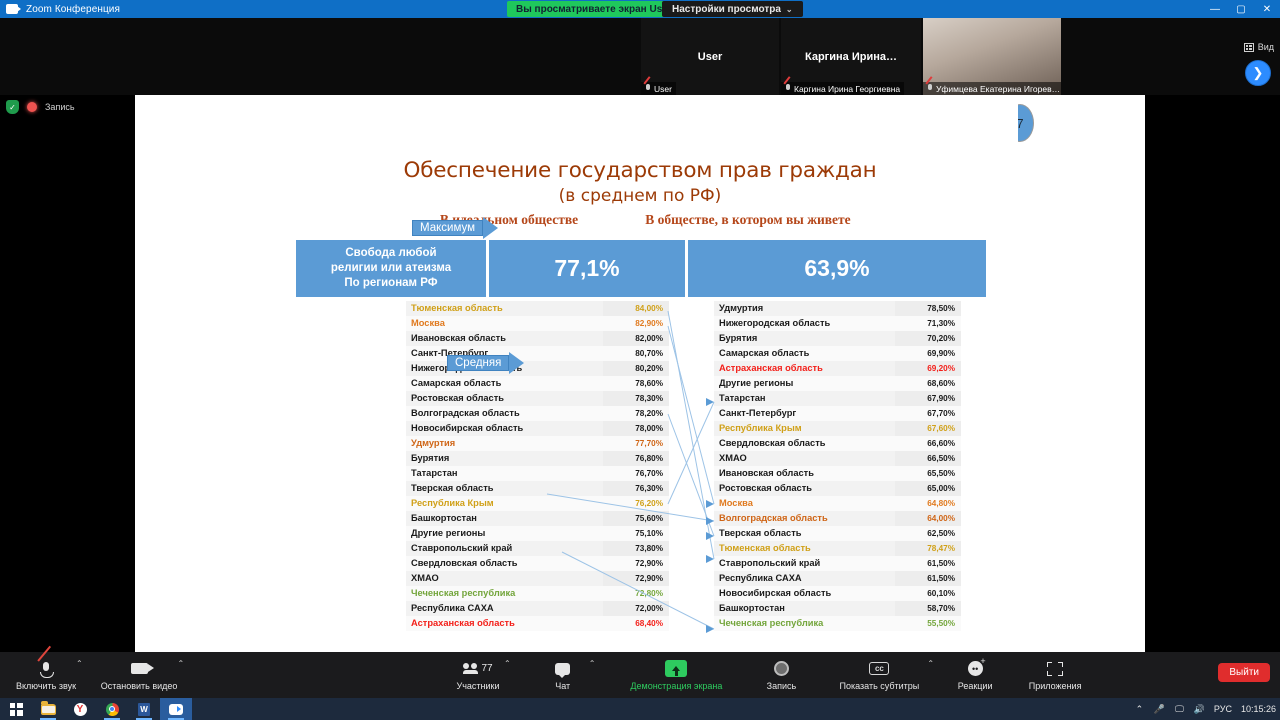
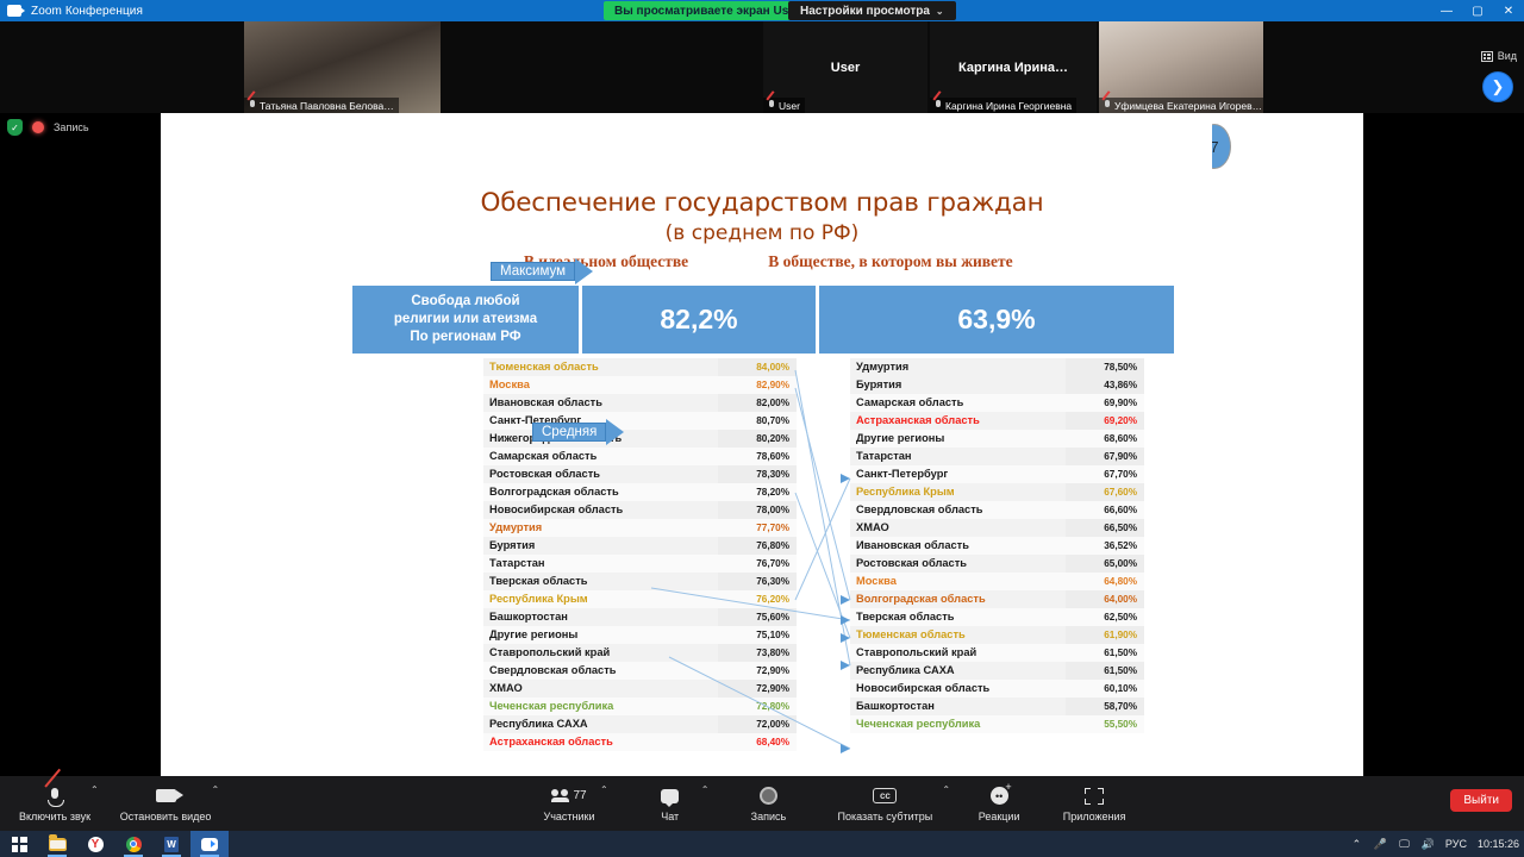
  Zoom Конференция
  Вы просматриваете экран Us
  Настройки просмотра
  ⌄
  —
  ▢
  ✕
+ Татьяна Павловна Белова…
  User
  User
  Каргина Ирина…
  Каргина Ирина Георгиевна
  Уфимцева Екатерина Игорев…
  ❯
  Вид
  ✓
  Запись
  7
  Обеспечение государством прав граждан
  (в среднем по РФ)
  льном обществе
  В обществе, в котором вы живете
  Свобода любой
  религии или атеизма
  По регионам РФ
- 77,1%
+ 82,2%
  63,9%
  Тюменская область
  84,00%
  Москва
  82,90%
  Ивановская область
  82,00%
  Санкт-Петербург
  80,70%
  80,20%
  Самарская область
  78,60%
  Ростовская область
  78,30%
  Волгоградская область
  78,20%
  Новосибирская область
  78,00%
  Удмуртия
  77,70%
  Бурятия
  76,80%
  Татарстан
  76,70%
  Тверская область
  76,30%
  Республика Крым
  76,20%
  Башкортостан
  75,60%
  Другие регионы
  75,10%
  Ставропольский край
  73,80%
  Свердловская область
  72,90%
  ХМАО
  72,90%
  Чеченская республика
  7,80%
  Республика САХА
  72,00%
  Астраханская область
  68,40%
  Удмуртия
  78,50%
- Нижегородская область
- 71,30%
  Бурятия
- 70,20%
+ 43,86%
  Самарская область
  69,90%
  Астраханская область
  69,20%
  Другие регионы
  68,60%
  Татарстан
  67,90%
  Санкт-Петербург
  67,70%
  Республика Крым
  67,60%
  Свердловская область
  66,60%
  ХМАО
  66,50%
  Ивановская область
- 65,50%
+ 36,52%
  Ростовская область
  65,00%
  Москва
  64,80%
  Волгоградская область
  64,00%
  Тверская область
  62,50%
  Тюменская область
- 78,47%
+ 61,90%
  Ставропольский край
  61,50%
  Республика САХА
  61,50%
  Новосибирская область
  60,10%
  Башкортостан
  58,70%
  Чеченская республика
  55,50%
  Максимум
  Средняя
  Включить звук
  ⌃
  Остановить видео
  ⌃
  77
  Участники
  ⌃
  Чат
  ⌃
- Демонстрация экрана
  Запись
  cc
  Показать субтитры
  ⌃
  ••
  Реакции
  Приложения
  Выйти
  Y
  W
  ⌃
  🎤
  🖵
  🔊
  РУС
  10:15:26
